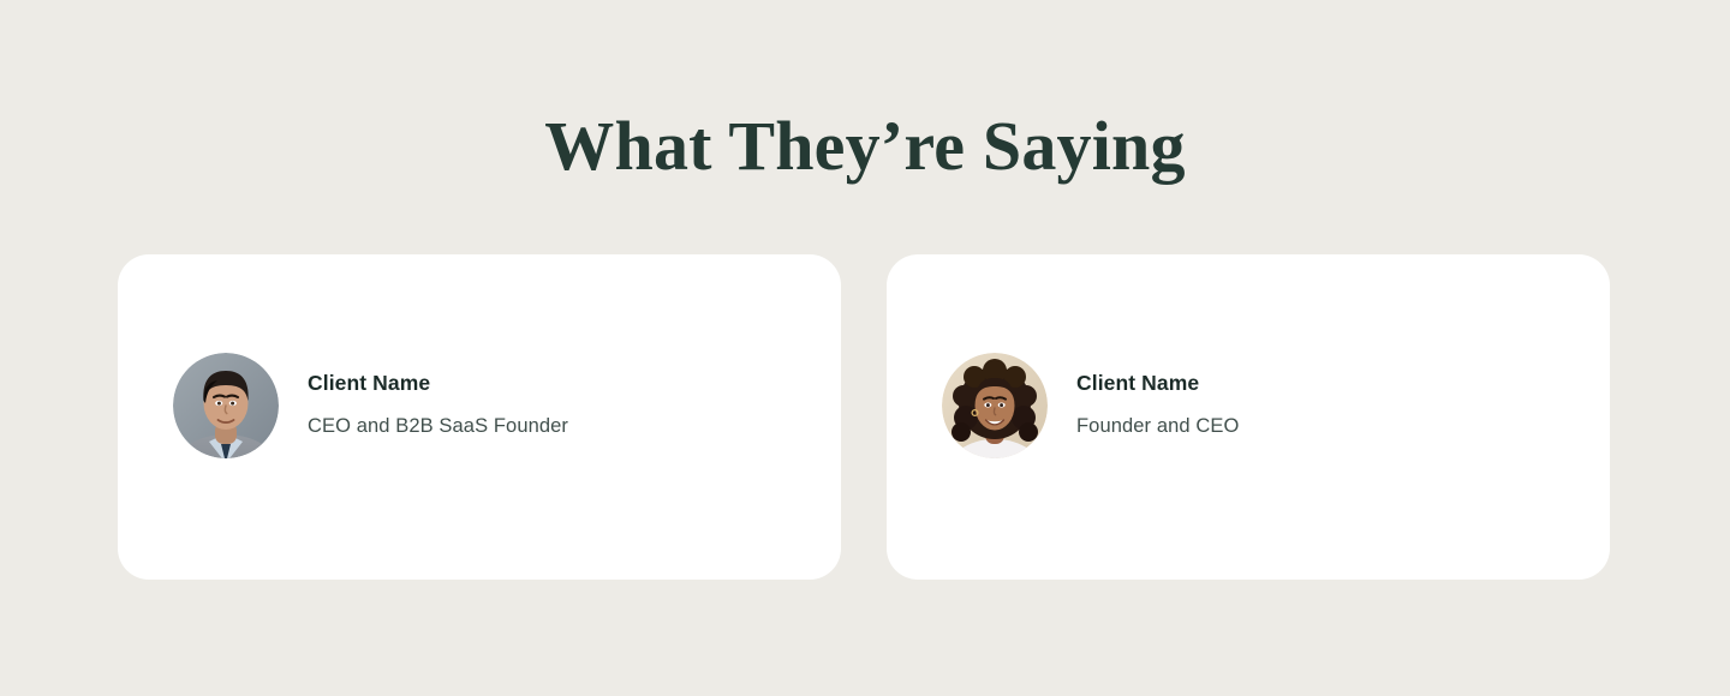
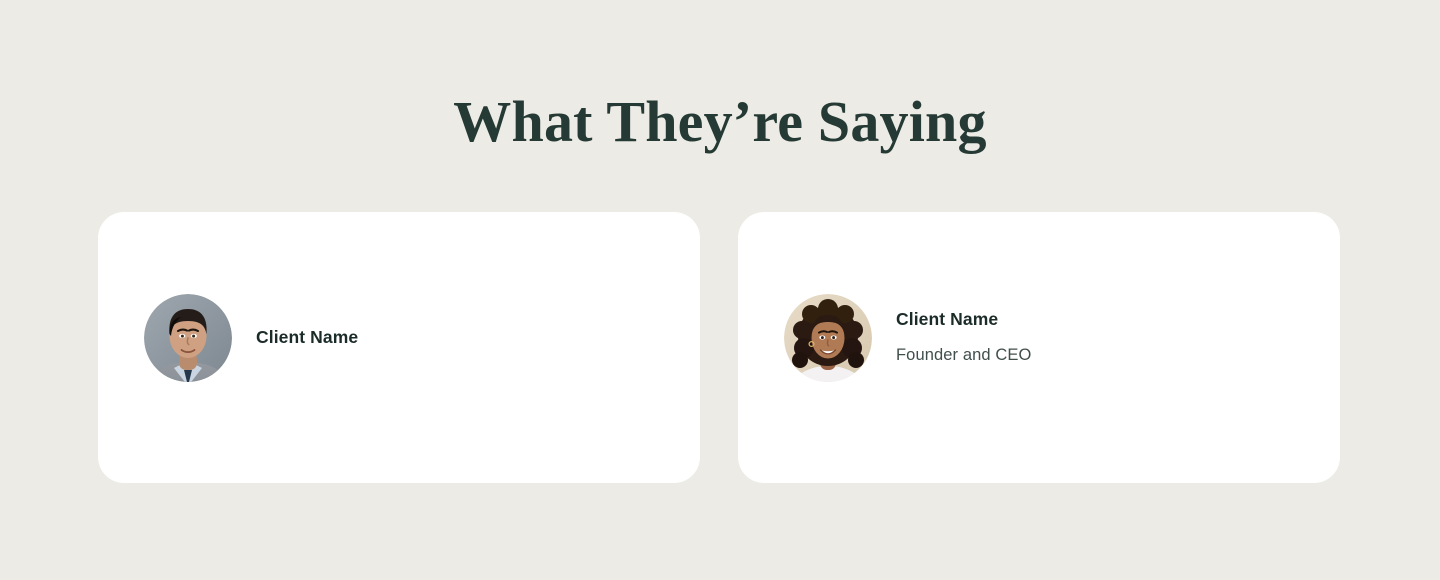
  What They’re Saying
  Client Name
- CEO and B2B SaaS Founder
  Client Name
  Founder and CEO
